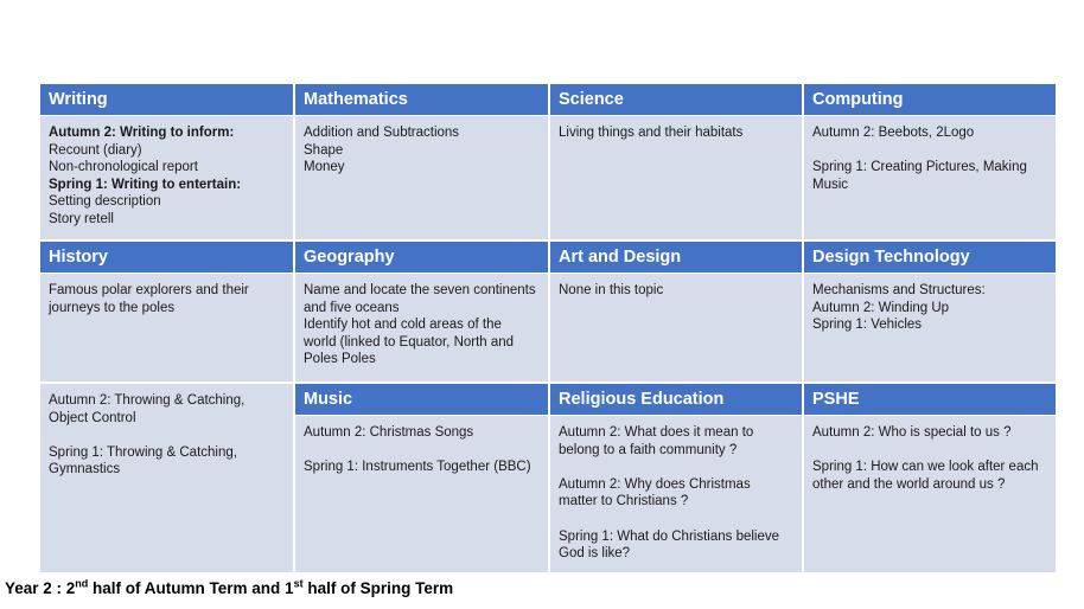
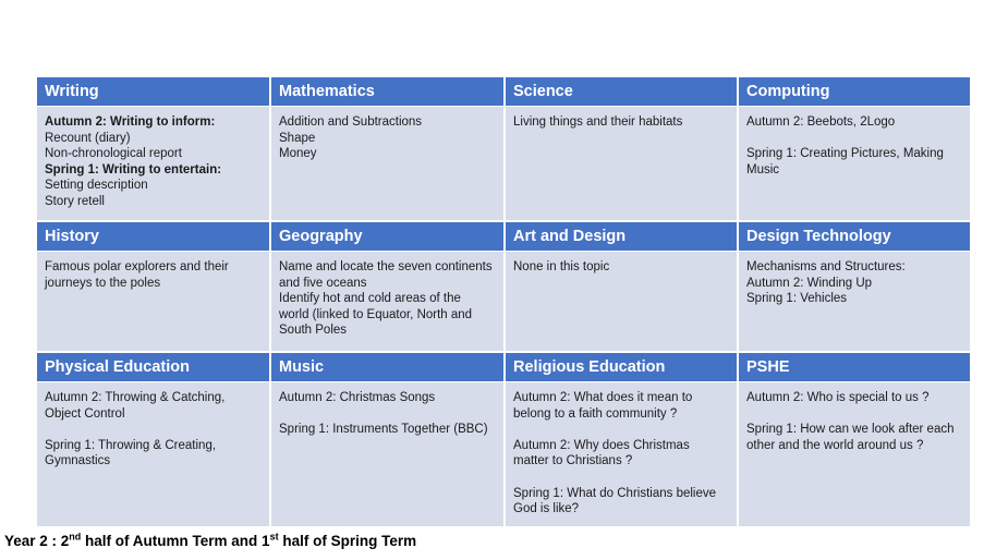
  Writing
  Autumn 2: Writing to inform:
  Recount (diary)
  Non-chronological report
  Spring 1: Writing to entertain:
  Setting description
  Story retell
  Mathematics
  Addition and Subtractions
  Shape
  Money
  Science
  Living things and their habitats
  Computing
  Autumn 2: Beebots, 2Logo
  Spring 1: Creating Pictures, Making Music
  History
  Famous polar explorers and their journeys to the poles
  Geography
  Name and locate the seven continents and five oceans
- Identify hot and cold areas of the world (linked to Equator, North and Poles Poles
+ Identify hot and cold areas of the world (linked to Equator, North and South Poles
  Art and Design
  None in this topic
  Design Technology
  Mechanisms and Structures:
  Autumn 2: Winding Up
  Spring 1: Vehicles
+ Physical Education
  Autumn 2: Throwing & Catching, Object Control
- Spring 1: Throwing & Catching, Gymnastics
+ Spring 1: Throwing & Creating, Gymnastics
  Music
  Autumn 2: Christmas Songs
  Spring 1: Instruments Together (BBC)
  Religious Education
  Autumn 2: What does it mean to belong to a faith community ?
  Autumn 2: Why does Christmas matter to Christians ?
  Spring 1: What do Christians believe God is like?
  PSHE
  Autumn 2: Who is special to us ?
  Spring 1: How can we look after each other and the world around us ?
  Year 2 : 2nd half of Autumn Term and 1st half of Spring Term
